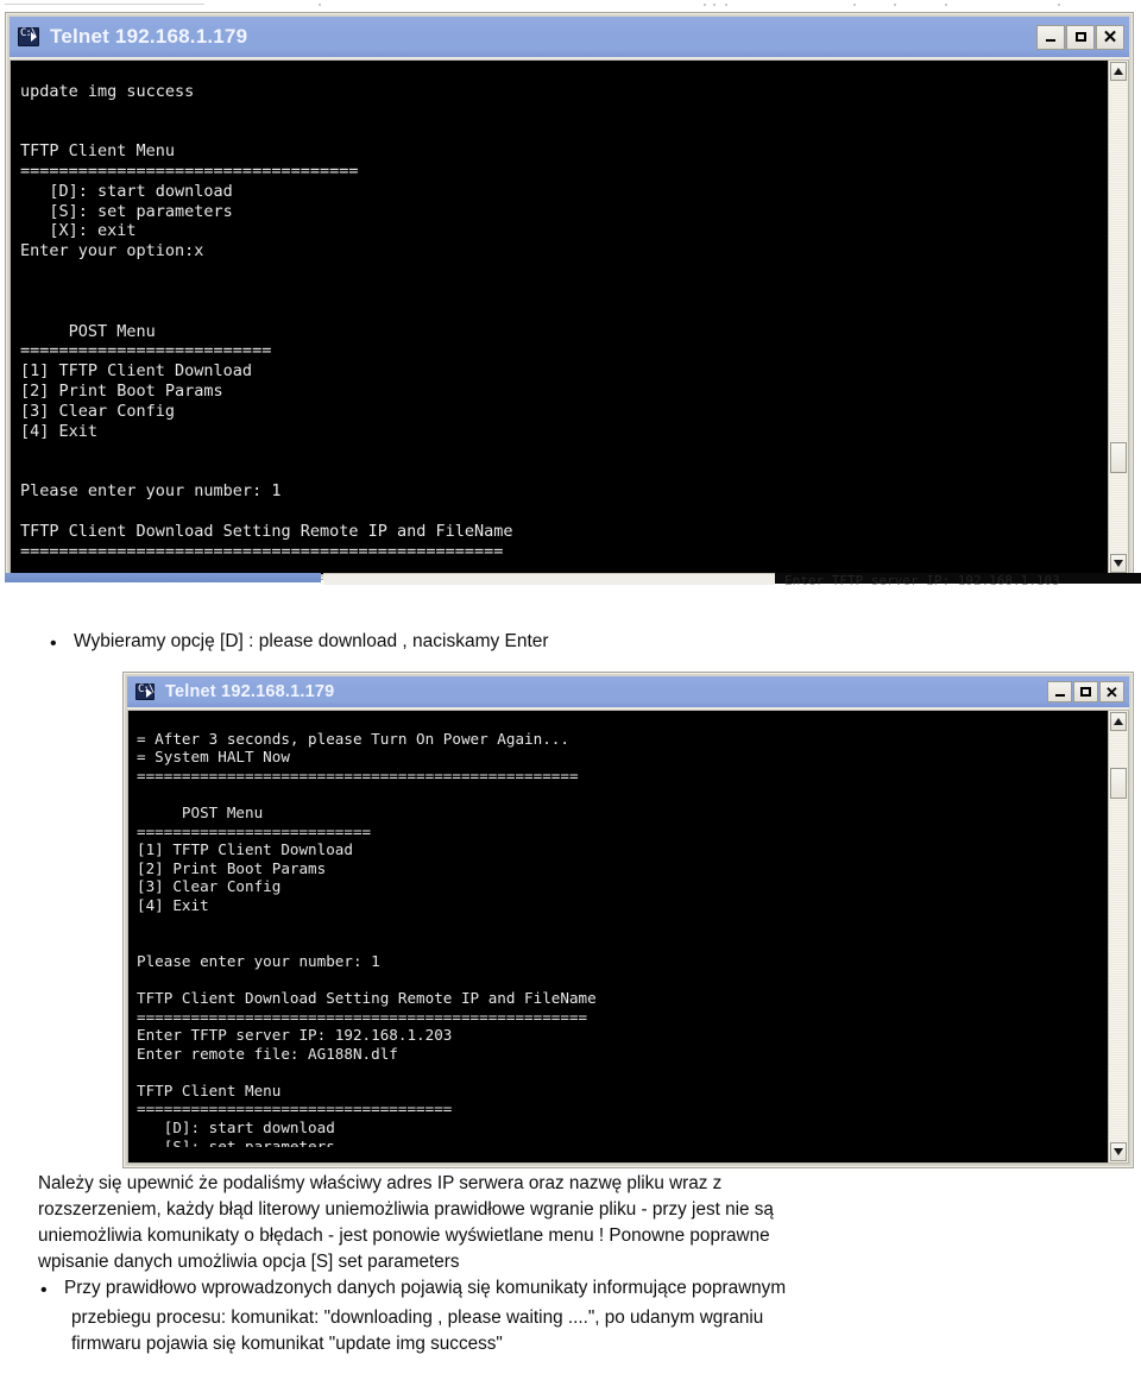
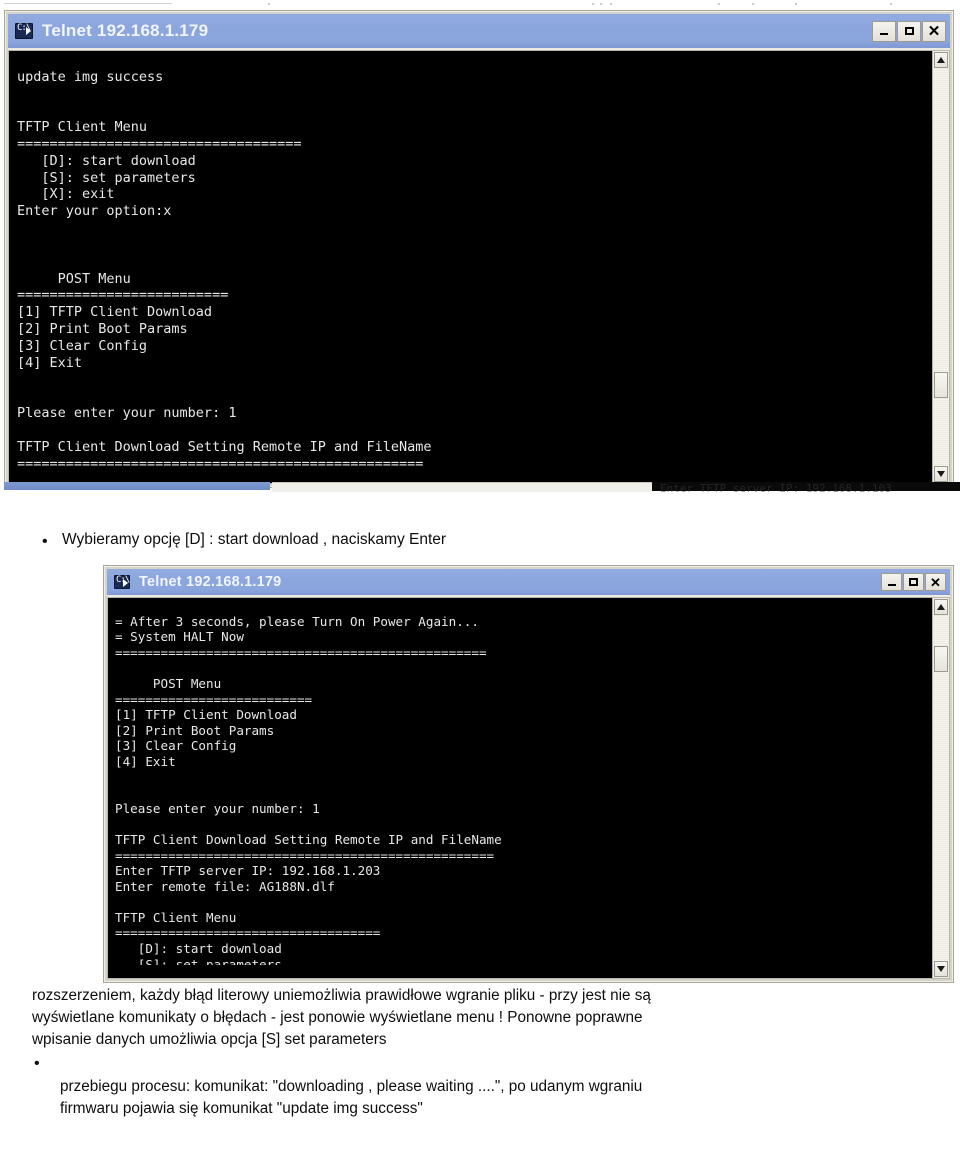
  Telnet 192.168.1.179
  ✕
  update img success
  TFTP Client Menu
  ===================================
  [D]: start download
  [S]: set parameters
  [X]: exit
  Enter your option:x
  POST Menu
  ==========================
  [1] TFTP Client Download
  [2] Print Boot Params
  [3] Clear Config
  [4] Exit
  Please enter your number: 1
  TFTP Client Download Setting Remote IP and FileName
  ==================================================
  Enter TFTP server IP: 192.168.1.103
  •
- Wybieramy opcję [D] : please download , naciskamy Enter
+ Wybieramy opcję [D] : start download , naciskamy Enter
  Telnet 192.168.1.179
  ✕
  = After 3 seconds, please Turn On Power Again...
  = System HALT Now
  =================================================
  POST Menu
  ==========================
  [1] TFTP Client Download
  [2] Print Boot Params
  [3] Clear Config
  [4] Exit
  Please enter your number: 1
  TFTP Client Download Setting Remote IP and FileName
  ==================================================
  Enter TFTP server IP: 192.168.1.203
  Enter remote file: AG188N.dlf
  TFTP Client Menu
  ===================================
  [D]: start download
  [S]: set parameters
- Należy się upewnić że podaliśmy właściwy adres IP serwera oraz nazwę pliku wraz z
  rozszerzeniem, każdy błąd literowy uniemożliwia prawidłowe wgranie pliku - przy jest nie są
- uniemożliwia komunikaty o błędach - jest ponowie wyświetlane menu ! Ponowne poprawne
+ wyświetlane komunikaty o błędach - jest ponowie wyświetlane menu ! Ponowne poprawne
  wpisanie danych umożliwia opcja [S] set parameters
  •
- Przy prawidłowo wprowadzonych danych pojawią się komunikaty informujące poprawnym
  przebiegu procesu: komunikat: "downloading , please waiting ....", po udanym wgraniu
  firmwaru pojawia się komunikat "update img success"
